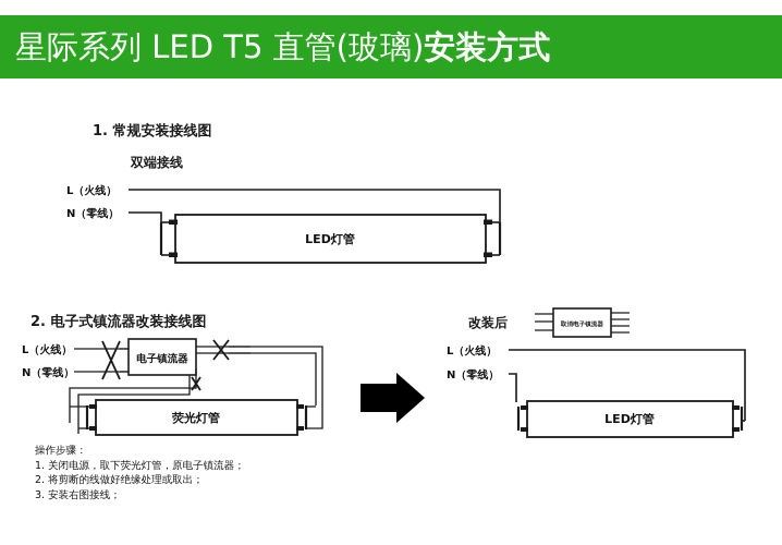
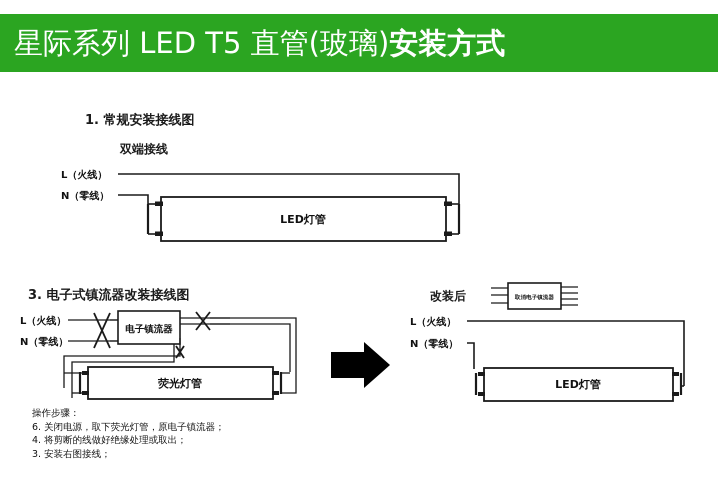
  星际系列 LED T5 直管(玻璃)安装方式
  1. 常规安装接线图
  双端接线
- 2. 电子式镇流器改装接线图
+ 3. 电子式镇流器改装接线图
  改装后
  操作步骤：
- 1. 关闭电源，取下荧光灯管，原电子镇流器；
+ 6. 关闭电源，取下荧光灯管，原电子镇流器；
- 2. 将剪断的线做好绝缘处理或取出；
+ 4. 将剪断的线做好绝缘处理或取出；
  3. 安装右图接线；
  L（火线）
  N（零线）
  LED灯管
  电子镇流器
  荧光灯管
  L（火线）
  N（零线）
  LED灯管
  L（火线）
  N（零线）
